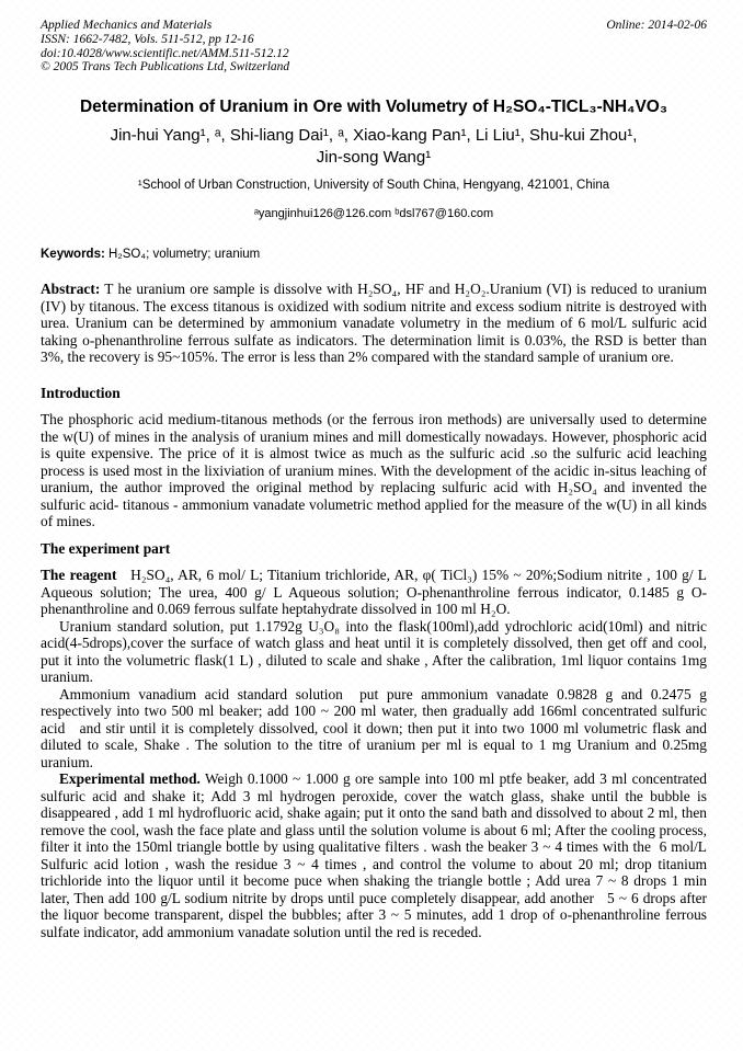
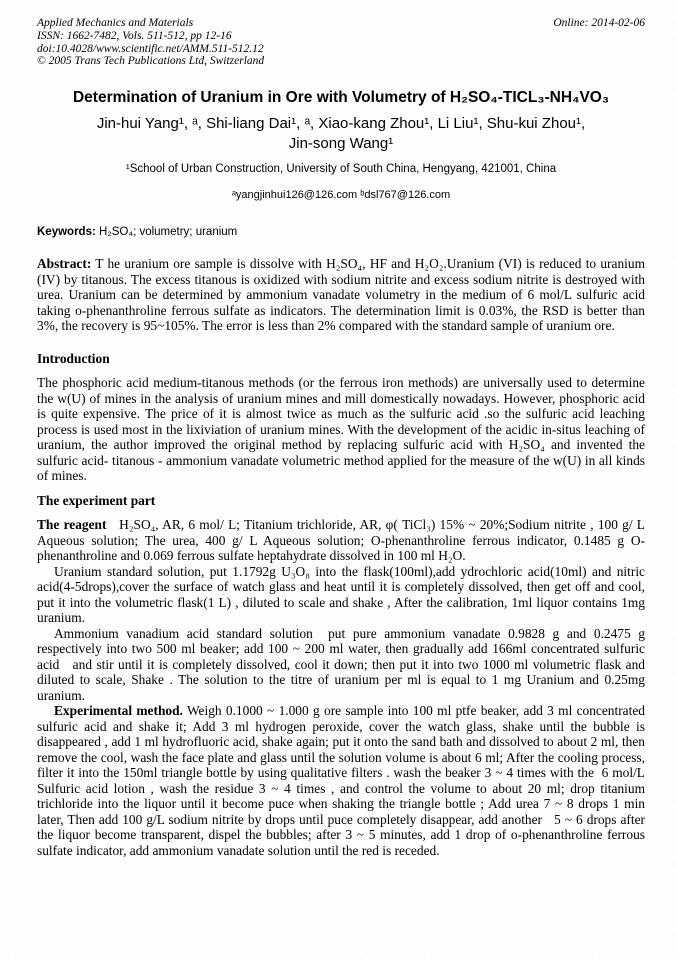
  Applied Mechanics and Materials
  ISSN: 1662-7482, Vols. 511-512, pp 12-16
  doi:10.4028/www.scientific.net/AMM.511-512.12
  © 2005 Trans Tech Publications Ltd, Switzerland
  Online: 2014-02-06
  Determination of Uranium in Ore with Volumetry of H₂SO₄-TICL₃-NH₄VO₃
- Jin-hui Yang¹, ᵃ, Shi-liang Dai¹, ᵃ, Xiao-kang Pan¹, Li Liu¹, Shu-kui Zhou¹,
+ Jin-hui Yang¹, ᵃ, Shi-liang Dai¹, ᵃ, Xiao-kang Zhou¹, Li Liu¹, Shu-kui Zhou¹,
  Jin-song Wang¹
  ¹School of Urban Construction, University of South China, Hengyang, 421001, China
- ᵃyangjinhui126@126.com ᵇdsl767@160.com
+ ᵃyangjinhui126@126.com ᵇdsl767@126.com
  Keywords: H₂SO₄; volumetry; uranium
  Abstract: T he uranium ore sample is dissolve with H₂SO₄, HF and H₂O₂.Uranium (VI) is reduced to uranium (IV) by titanous. The excess titanous is oxidized with sodium nitrite and excess sodium nitrite is destroyed with urea. Uranium can be determined by ammonium vanadate volumetry in the medium of 6 mol/L sulfuric acid taking o-phenanthroline ferrous sulfate as indicators. The determination limit is 0.03%, the RSD is better than 3%, the recovery is 95~105%. The error is less than 2% compared with the standard sample of uranium ore.
  Introduction
  The phosphoric acid medium-titanous methods (or the ferrous iron methods) are universally used to determine the w(U) of mines in the analysis of uranium mines and mill domestically nowadays. However, phosphoric acid is quite expensive. The price of it is almost twice as much as the sulfuric acid .so the sulfuric acid leaching process is used most in the lixiviation of uranium mines. With the development of the acidic in-situs leaching of uranium, the author improved the original method by replacing sulfuric acid with H₂SO₄ and invented the sulfuric acid- titanous - ammonium vanadate volumetric method applied for the measure of the w(U) in all kinds of mines.
  The experiment part
  The reagent H₂SO₄, AR, 6 mol/ L; Titanium trichloride, AR, φ( TiCl₃) 15% ~ 20%;Sodium nitrite , 100 g/ L Aqueous solution; The urea, 400 g/ L Aqueous solution; O-phenanthroline ferrous indicator, 0.1485 g O-phenanthroline and 0.069 ferrous sulfate heptahydrate dissolved in 100 ml H₂O.
  Uranium standard solution, put 1.1792g U₃O₈ into the flask(100ml),add ydrochloric acid(10ml) and nitric acid(4-5drops),cover the surface of watch glass and heat until it is completely dissolved, then get off and cool, put it into the volumetric flask(1 L) , diluted to scale and shake , After the calibration, 1ml liquor contains 1mg uranium.
  Ammonium vanadium acid standard solution put pure ammonium vanadate 0.9828 g and 0.2475 g respectively into two 500 ml beaker; add 100 ~ 200 ml water, then gradually add 166ml concentrated sulfuric acid and stir until it is completely dissolved, cool it down; then put it into two 1000 ml volumetric flask and diluted to scale, Shake . The solution to the titre of uranium per ml is equal to 1 mg Uranium and 0.25mg uranium.
  Experimental method. Weigh 0.1000 ~ 1.000 g ore sample into 100 ml ptfe beaker, add 3 ml concentrated sulfuric acid and shake it; Add 3 ml hydrogen peroxide, cover the watch glass, shake until the bubble is disappeared , add 1 ml hydrofluoric acid, shake again; put it onto the sand bath and dissolved to about 2 ml, then remove the cool, wash the face plate and glass until the solution volume is about 6 ml; After the cooling process, filter it into the 150ml triangle bottle by using qualitative filters . wash the beaker 3 ~ 4 times with the 6 mol/L Sulfuric acid lotion , wash the residue 3 ~ 4 times , and control the volume to about 20 ml; drop titanium trichloride into the liquor until it become puce when shaking the triangle bottle ; Add urea 7 ~ 8 drops 1 min later, Then add 100 g/L sodium nitrite by drops until puce completely disappear, add another 5 ~ 6 drops after the liquor become transparent, dispel the bubbles; after 3 ~ 5 minutes, add 1 drop of o-phenanthroline ferrous sulfate indicator, add ammonium vanadate solution until the red is receded.
